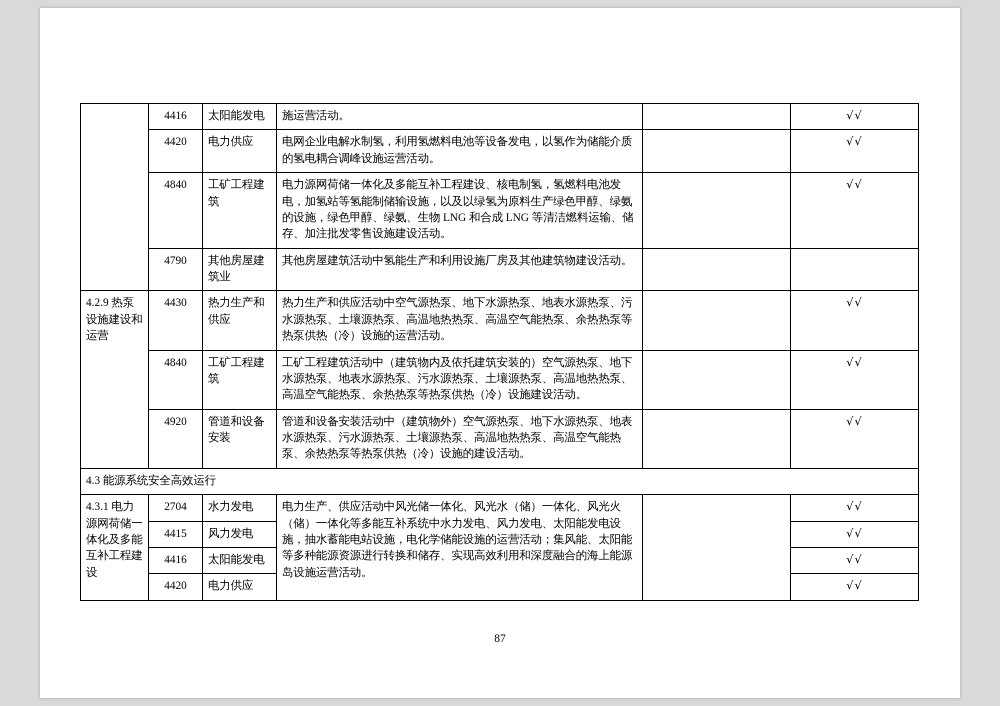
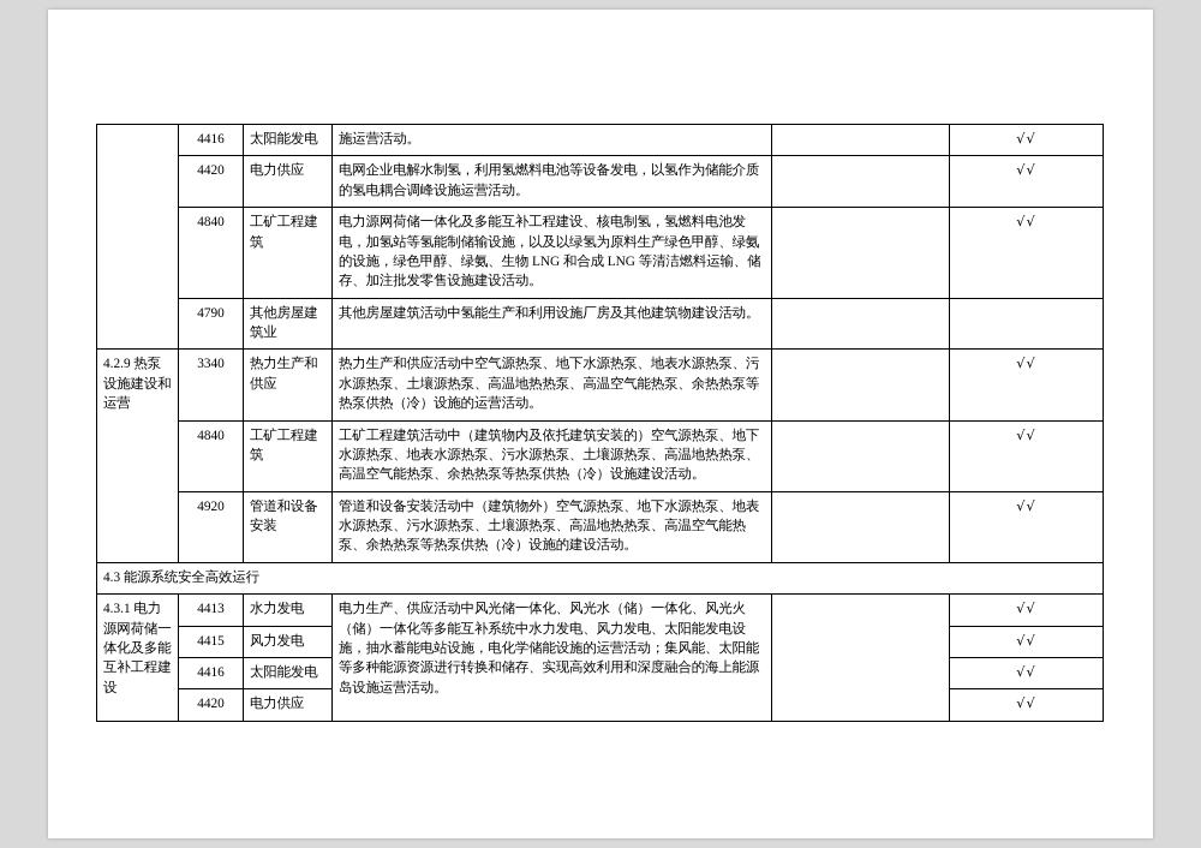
  	4416	太阳能发电	施运营活动。		√√
  4420	电力供应	电网企业电解水制氢，利用氢燃料电池等设备发电，以氢作为储能介质的氢电耦合调峰设施运营活动。		√√
  4840	工矿工程建筑	电力源网荷储一体化及多能互补工程建设、核电制氢，氢燃料电池发电，加氢站等氢能制储输设施，以及以绿氢为原料生产绿色甲醇、绿氨的设施，绿色甲醇、绿氨、生物 LNG 和合成 LNG 等清洁燃料运输、储存、加注批发零售设施建设活动。		√√
  4790	其他房屋建筑业	其他房屋建筑活动中氢能生产和利用设施厂房及其他建筑物建设活动。
- 4.2.9 热泵设施建设和运营	4430	热力生产和供应	热力生产和供应活动中空气源热泵、地下水源热泵、地表水源热泵、污水源热泵、土壤源热泵、高温地热热泵、高温空气能热泵、余热热泵等热泵供热（冷）设施的运营活动。		√√
+ 4.2.9 热泵设施建设和运营	3340	热力生产和供应	热力生产和供应活动中空气源热泵、地下水源热泵、地表水源热泵、污水源热泵、土壤源热泵、高温地热热泵、高温空气能热泵、余热热泵等热泵供热（冷）设施的运营活动。		√√
  4840	工矿工程建筑	工矿工程建筑活动中（建筑物内及依托建筑安装的）空气源热泵、地下水源热泵、地表水源热泵、污水源热泵、土壤源热泵、高温地热热泵、高温空气能热泵、余热热泵等热泵供热（冷）设施建设活动。		√√
  4920	管道和设备安装	管道和设备安装活动中（建筑物外）空气源热泵、地下水源热泵、地表水源热泵、污水源热泵、土壤源热泵、高温地热热泵、高温空气能热泵、余热热泵等热泵供热（冷）设施的建设活动。		√√
  4.3 能源系统安全高效运行
- 4.3.1 电力源网荷储一体化及多能互补工程建设	2704	水力发电	电力生产、供应活动中风光储一体化、风光水（储）一体化、风光火（储）一体化等多能互补系统中水力发电、风力发电、太阳能发电设施，抽水蓄能电站设施，电化学储能设施的运营活动；集风能、太阳能等多种能源资源进行转换和储存、实现高效利用和深度融合的海上能源岛设施运营活动。		√√
+ 4.3.1 电力源网荷储一体化及多能互补工程建设	4413	水力发电	电力生产、供应活动中风光储一体化、风光水（储）一体化、风光火（储）一体化等多能互补系统中水力发电、风力发电、太阳能发电设施，抽水蓄能电站设施，电化学储能设施的运营活动；集风能、太阳能等多种能源资源进行转换和储存、实现高效利用和深度融合的海上能源岛设施运营活动。		√√
  4415	风力发电	√√
  4416	太阳能发电	√√
  4420	电力供应	√√
- 87
